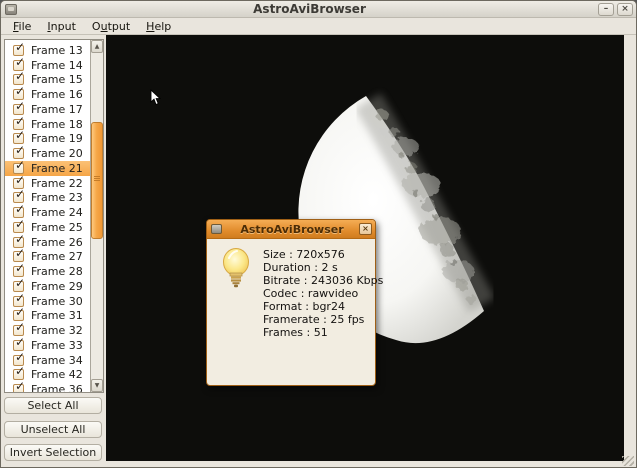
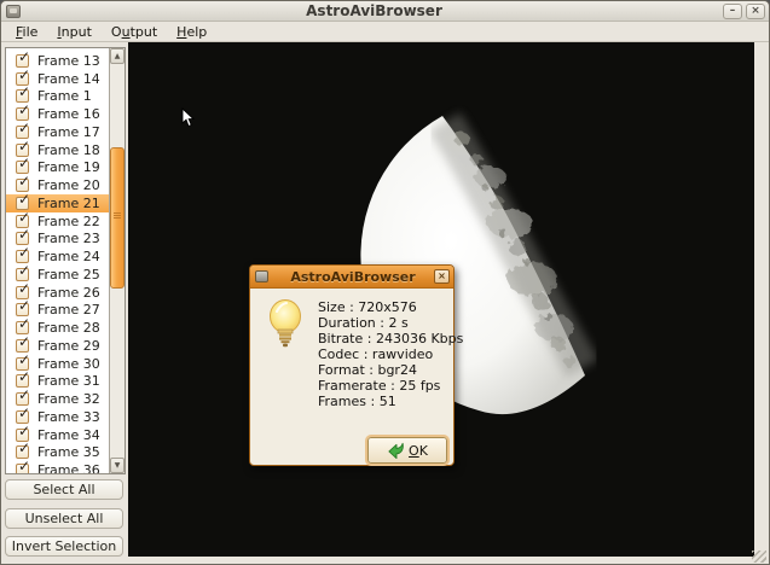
  AstroAviBrowser
  –
  ×
  File
  Input
  Output
  Help
  ✓
  Frame 13
  ✓
  Frame 14
  ✓
- Frame 15
+ Frame 1
  ✓
  Frame 16
  ✓
  Frame 17
  ✓
  Frame 18
  ✓
  Frame 19
  ✓
  Frame 20
  ✓
  Frame 21
  ✓
  Frame 22
  ✓
  Frame 23
  ✓
  Frame 24
  ✓
  Frame 25
  ✓
  Frame 26
  ✓
  Frame 27
  ✓
  Frame 28
  ✓
  Frame 29
  ✓
  Frame 30
  ✓
  Frame 31
  ✓
  Frame 32
  ✓
  Frame 33
  ✓
  Frame 34
  ✓
- Frame 42
+ Frame 35
  ✓
  Frame 36
  Select All
  Unselect All
  Invert Selection
  AstroAviBrowser
  ×
  Size : 720x576
  Duration : 2 s
  Bitrate : 243036 Kbps
  Codec : rawvideo
  Format : bgr24
  Framerate : 25 fps
  Frames : 51
+ OK
